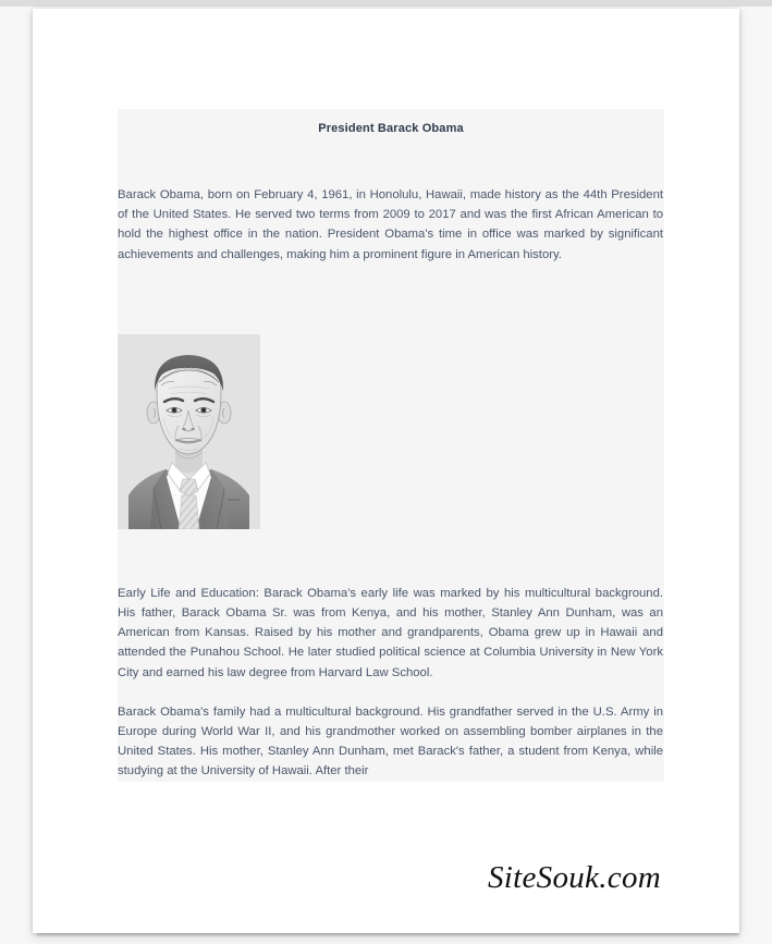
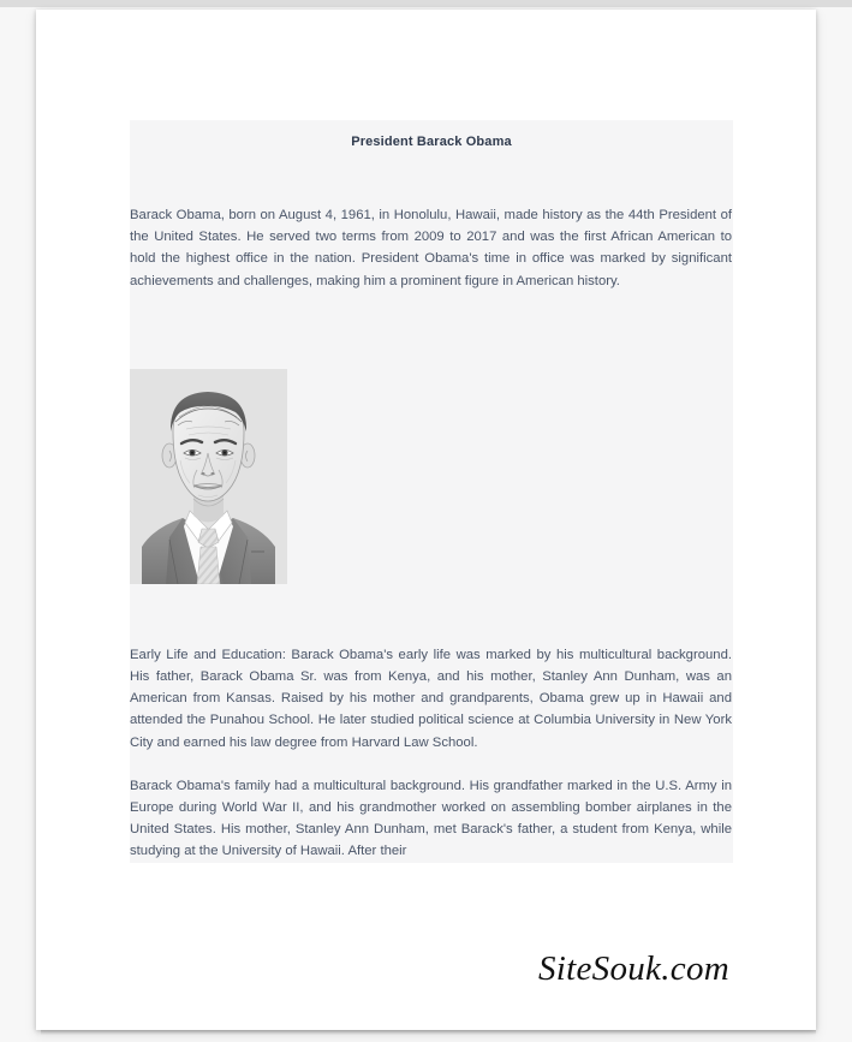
  President Barack Obama
- Barack Obama, born on February 4, 1961, in Honolulu, Hawaii, made history as the 44th President of the United States. He served two terms from 2009 to 2017 and was the first African American to hold the highest office in the nation. President Obama's time in office was marked by significant achievements and challenges, making him a prominent figure in American history.
+ Barack Obama, born on August 4, 1961, in Honolulu, Hawaii, made history as the 44th President of the United States. He served two terms from 2009 to 2017 and was the first African American to hold the highest office in the nation. President Obama's time in office was marked by significant achievements and challenges, making him a prominent figure in American history.
  Early Life and Education: Barack Obama's early life was marked by his multicultural background. His father, Barack Obama Sr. was from Kenya, and his mother, Stanley Ann Dunham, was an American from Kansas. Raised by his mother and grandparents, Obama grew up in Hawaii and attended the Punahou School. He later studied political science at Columbia University in New York City and earned his law degree from Harvard Law School.
- Barack Obama's family had a multicultural background. His grandfather served in the U.S. Army in Europe during World War II, and his grandmother worked on assembling bomber airplanes in the United States. His mother, Stanley Ann Dunham, met Barack's father, a student from Kenya, while studying at the University of Hawaii. After their
+ Barack Obama's family had a multicultural background. His grandfather marked in the U.S. Army in Europe during World War II, and his grandmother worked on assembling bomber airplanes in the United States. His mother, Stanley Ann Dunham, met Barack's father, a student from Kenya, while studying at the University of Hawaii. After their
  SiteSouk.com
